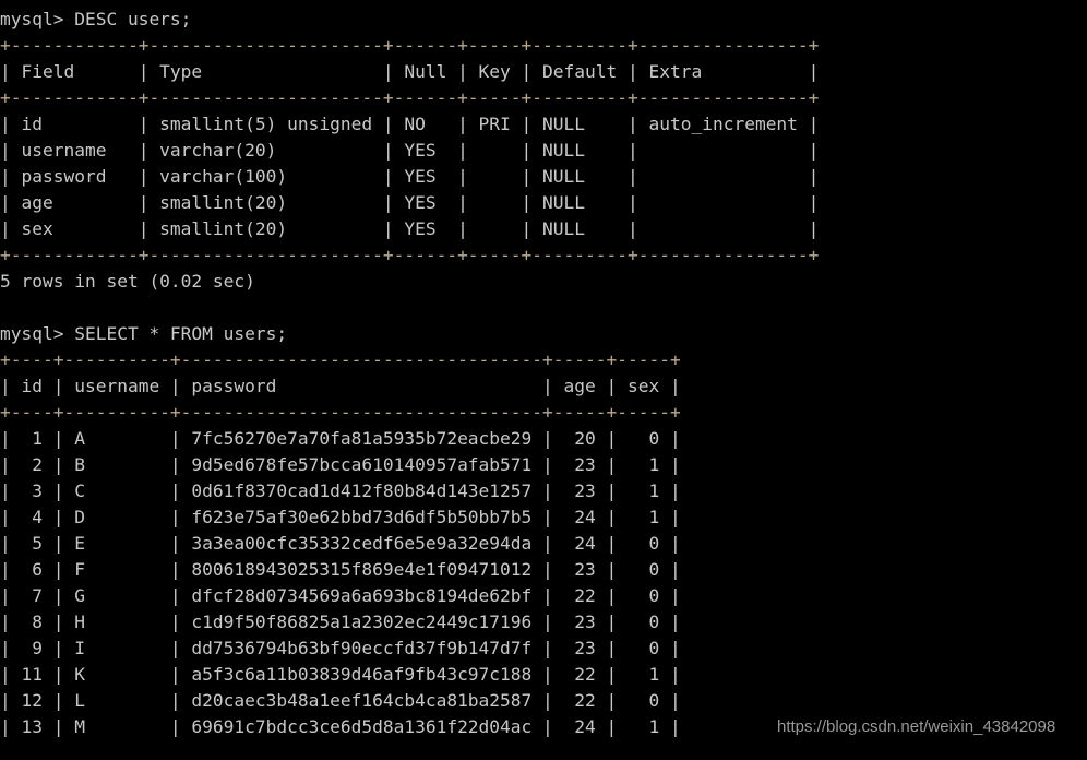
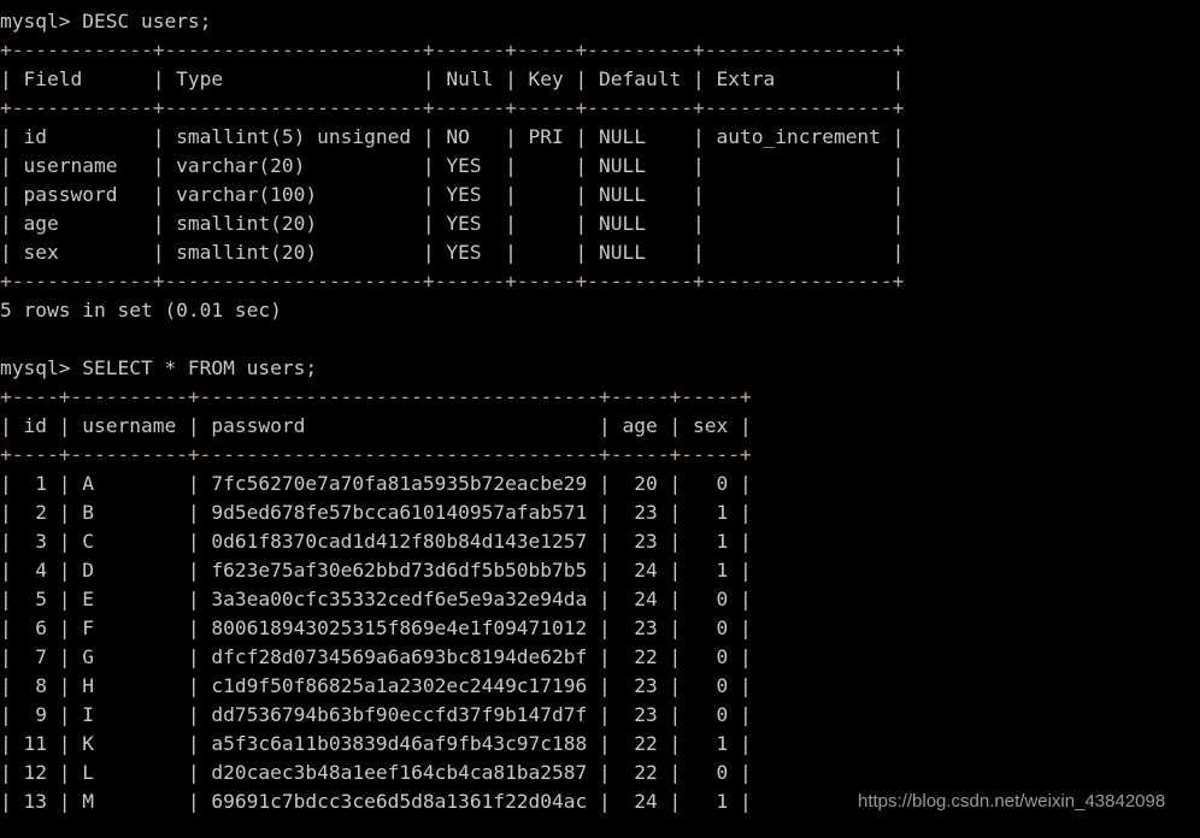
  mysql> DESC users;
  +------------+----------------------+------+-----+---------+----------------+
  | Field | Type | Null | Key | Default | Extra |
  +------------+----------------------+------+-----+---------+----------------+
  | id | smallint(5) unsigned | NO | PRI | NULL | auto_increment |
  | username | varchar(20) | YES | | NULL | |
  | password | varchar(100) | YES | | NULL | |
  | age | smallint(20) | YES | | NULL | |
  | sex | smallint(20) | YES | | NULL | |
  +------------+----------------------+------+-----+---------+----------------+
- 5 rows in set (0.02 sec)
+ 5 rows in set (0.01 sec)
  mysql> SELECT * FROM users;
  +----+----------+----------------------------------+-----+-----+
  | id | username | password | age | sex |
  +----+----------+----------------------------------+-----+-----+
  | 1 | A | 7fc56270e7a70fa81a5935b72eacbe29 | 20 | 0 |
  | 2 | B | 9d5ed678fe57bcca610140957afab571 | 23 | 1 |
  | 3 | C | 0d61f8370cad1d412f80b84d143e1257 | 23 | 1 |
  | 4 | D | f623e75af30e62bbd73d6df5b50bb7b5 | 24 | 1 |
  | 5 | E | 3a3ea00cfc35332cedf6e5e9a32e94da | 24 | 0 |
  | 6 | F | 800618943025315f869e4e1f09471012 | 23 | 0 |
  | 7 | G | dfcf28d0734569a6a693bc8194de62bf | 22 | 0 |
  | 8 | H | c1d9f50f86825a1a2302ec2449c17196 | 23 | 0 |
  | 9 | I | dd7536794b63bf90eccfd37f9b147d7f | 23 | 0 |
  | 11 | K | a5f3c6a11b03839d46af9fb43c97c188 | 22 | 1 |
  | 12 | L | d20caec3b48a1eef164cb4ca81ba2587 | 22 | 0 |
  | 13 | M | 69691c7bdcc3ce6d5d8a1361f22d04ac | 24 | 1 |
  https://blog.csdn.net/weixin_43842098
